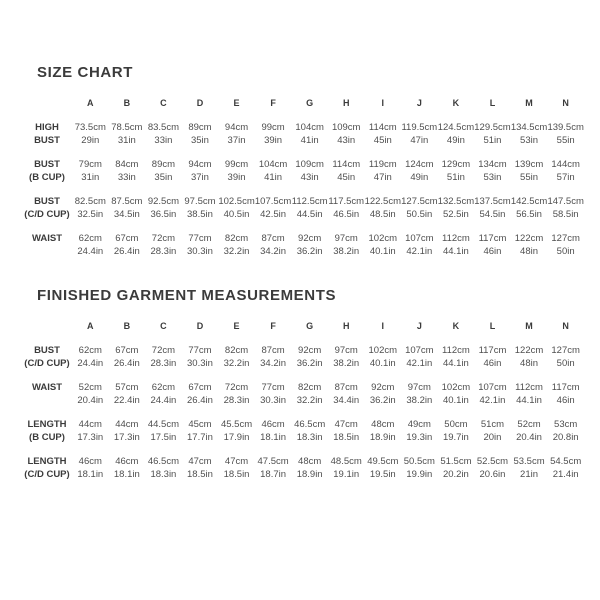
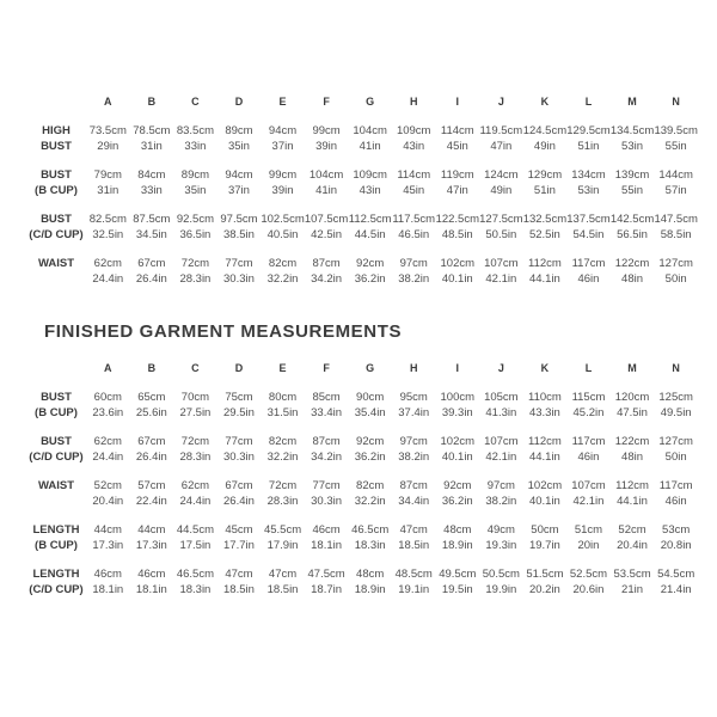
- SIZE CHART
  	A	B	C	D	E	F	G	H	I	J	K	L	M	N
  HIGHBUST	73.5cm29in	78.5cm31in	83.5cm33in	89cm35in	94cm37in	99cm39in	104cm41in	109cm43in	114cm45in	119.5cm47in	124.5cm49in	129.5cm51in	134.5cm53in	139.5cm55in
  BUST(B CUP)	79cm31in	84cm33in	89cm35in	94cm37in	99cm39in	104cm41in	109cm43in	114cm45in	119cm47in	124cm49in	129cm51in	134cm53in	139cm55in	144cm57in
  BUST(C/D CUP)	82.5cm32.5in	87.5cm34.5in	92.5cm36.5in	97.5cm38.5in	102.5cm40.5in	107.5cm42.5in	112.5cm44.5in	117.5cm46.5in	122.5cm48.5in	127.5cm50.5in	132.5cm52.5in	137.5cm54.5in	142.5cm56.5in	147.5cm58.5in
  WAIST	62cm24.4in	67cm26.4in	72cm28.3in	77cm30.3in	82cm32.2in	87cm34.2in	92cm36.2in	97cm38.2in	102cm40.1in	107cm42.1in	112cm44.1in	117cm46in	122cm48in	127cm50in
  FINISHED GARMENT MEASUREMENTS
  	A	B	C	D	E	F	G	H	I	J	K	L	M	N
+ BUST(B CUP)	60cm23.6in	65cm25.6in	70cm27.5in	75cm29.5in	80cm31.5in	85cm33.4in	90cm35.4in	95cm37.4in	100cm39.3in	105cm41.3in	110cm43.3in	115cm45.2in	120cm47.5in	125cm49.5in
  BUST(C/D CUP)	62cm24.4in	67cm26.4in	72cm28.3in	77cm30.3in	82cm32.2in	87cm34.2in	92cm36.2in	97cm38.2in	102cm40.1in	107cm42.1in	112cm44.1in	117cm46in	122cm48in	127cm50in
  WAIST	52cm20.4in	57cm22.4in	62cm24.4in	67cm26.4in	72cm28.3in	77cm30.3in	82cm32.2in	87cm34.4in	92cm36.2in	97cm38.2in	102cm40.1in	107cm42.1in	112cm44.1in	117cm46in
  LENGTH(B CUP)	44cm17.3in	44cm17.3in	44.5cm17.5in	45cm17.7in	45.5cm17.9in	46cm18.1in	46.5cm18.3in	47cm18.5in	48cm18.9in	49cm19.3in	50cm19.7in	51cm20in	52cm20.4in	53cm20.8in
  LENGTH(C/D CUP)	46cm18.1in	46cm18.1in	46.5cm18.3in	47cm18.5in	47cm18.5in	47.5cm18.7in	48cm18.9in	48.5cm19.1in	49.5cm19.5in	50.5cm19.9in	51.5cm20.2in	52.5cm20.6in	53.5cm21in	54.5cm21.4in
